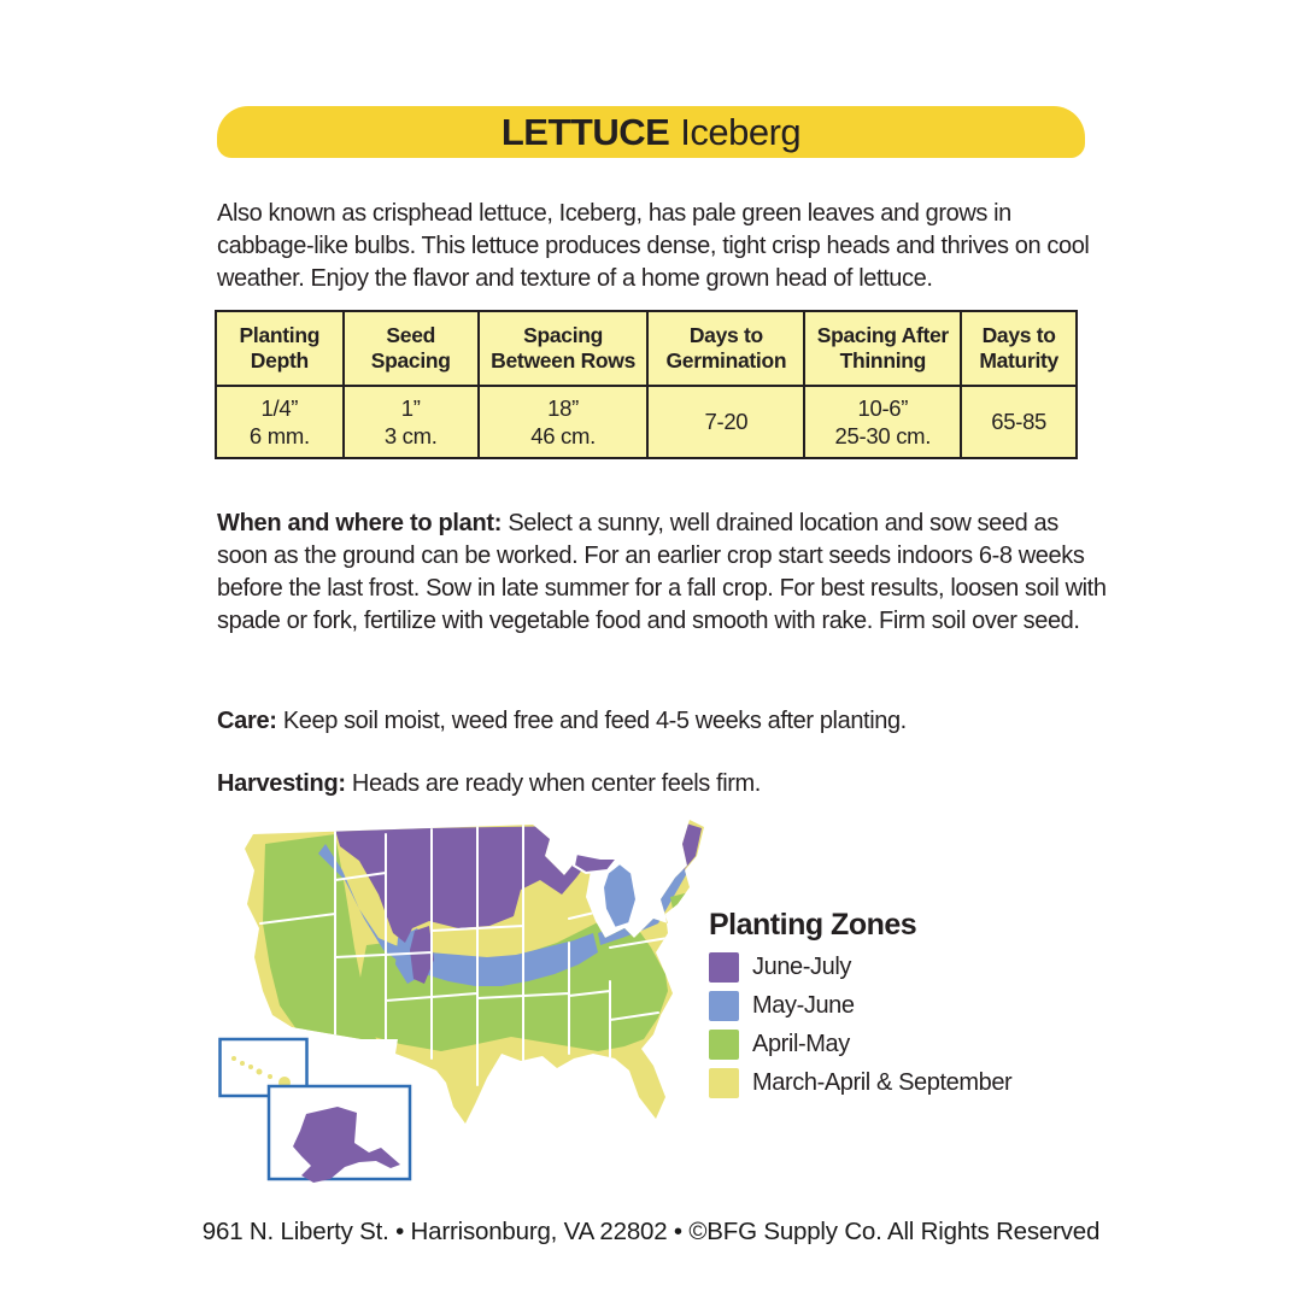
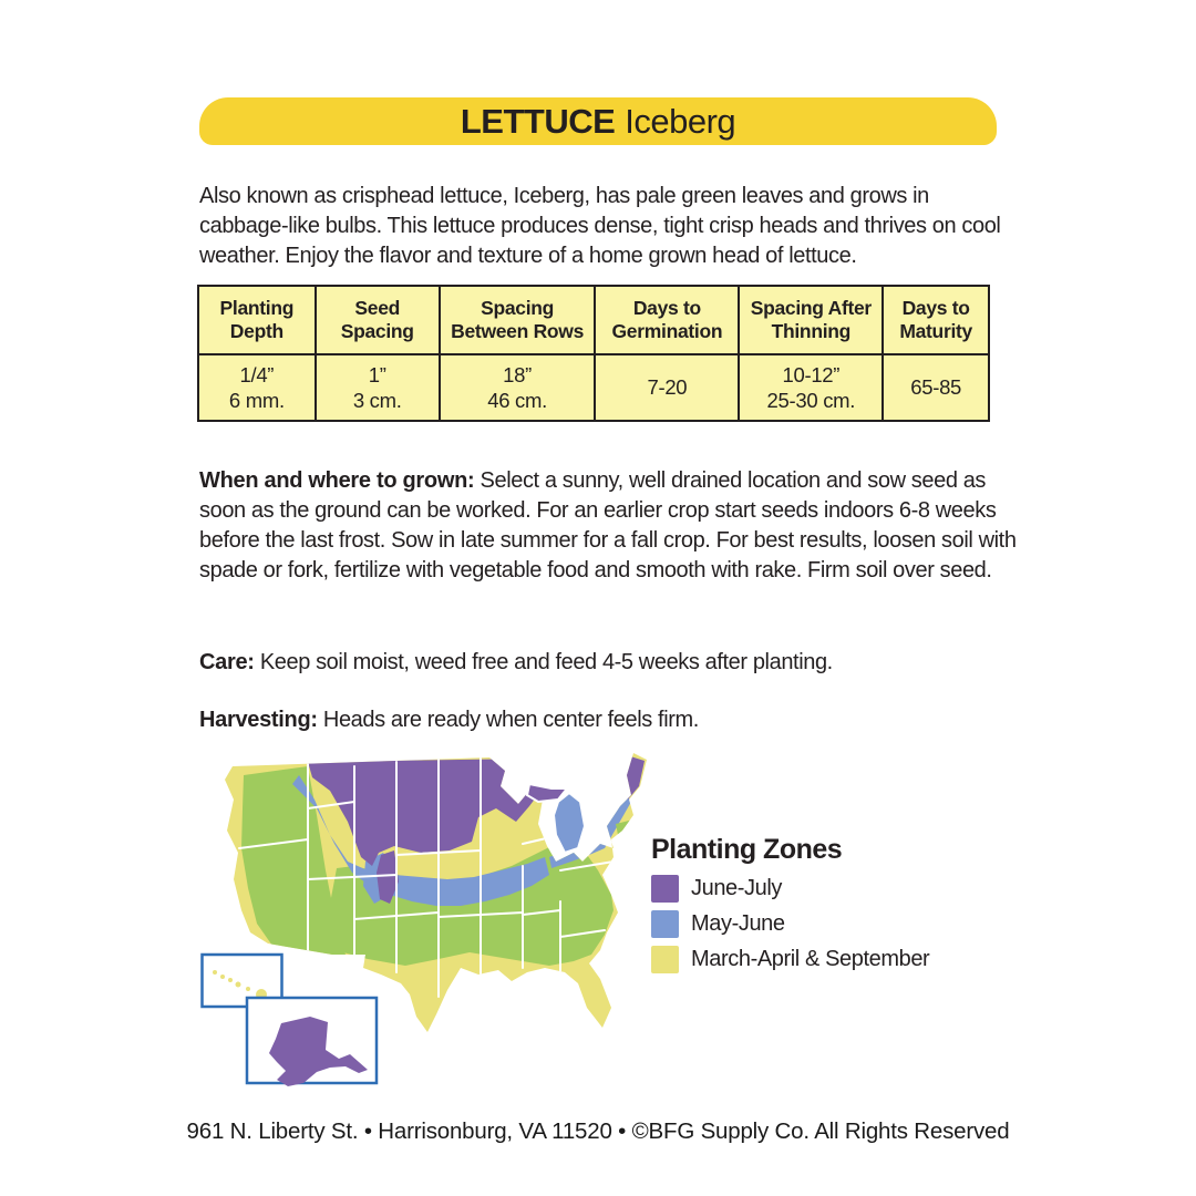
  LETTUCE
  Iceberg
  Also known as crisphead lettuce, Iceberg, has pale green leaves and grows in cabbage-like bulbs. This lettuce produces dense, tight crisp heads and thrives on cool weather. Enjoy the flavor and texture of a home grown head of lettuce.
  PlantingDepth	SeedSpacing	SpacingBetween Rows	Days toGermination	Spacing AfterThinning	Days toMaturity
- 1/4”6 mm.	1”3 cm.	18”46 cm.	7-20	10-6”25-30 cm.	65-85
+ 1/4”6 mm.	1”3 cm.	18”46 cm.	7-20	10-12”25-30 cm.	65-85
- When and where to plant: Select a sunny, well drained location and sow seed as soon as the ground can be worked. For an earlier crop start seeds indoors 6-8 weeks before the last frost. Sow in late summer for a fall crop. For best results, loosen soil with spade or fork, fertilize with vegetable food and smooth with rake. Firm soil over seed.
+ When and where to grown: Select a sunny, well drained location and sow seed as soon as the ground can be worked. For an earlier crop start seeds indoors 6-8 weeks before the last frost. Sow in late summer for a fall crop. For best results, loosen soil with spade or fork, fertilize with vegetable food and smooth with rake. Firm soil over seed.
  Care: Keep soil moist, weed free and feed 4-5 weeks after planting.
  Harvesting: Heads are ready when center feels firm.
  Planting Zones
  June-July
  May-June
- April-May
  March-April & September
- 961 N. Liberty St. • Harrisonburg, VA 22802 • ©BFG Supply Co. All Rights Reserved
+ 961 N. Liberty St. • Harrisonburg, VA 11520 • ©BFG Supply Co. All Rights Reserved
